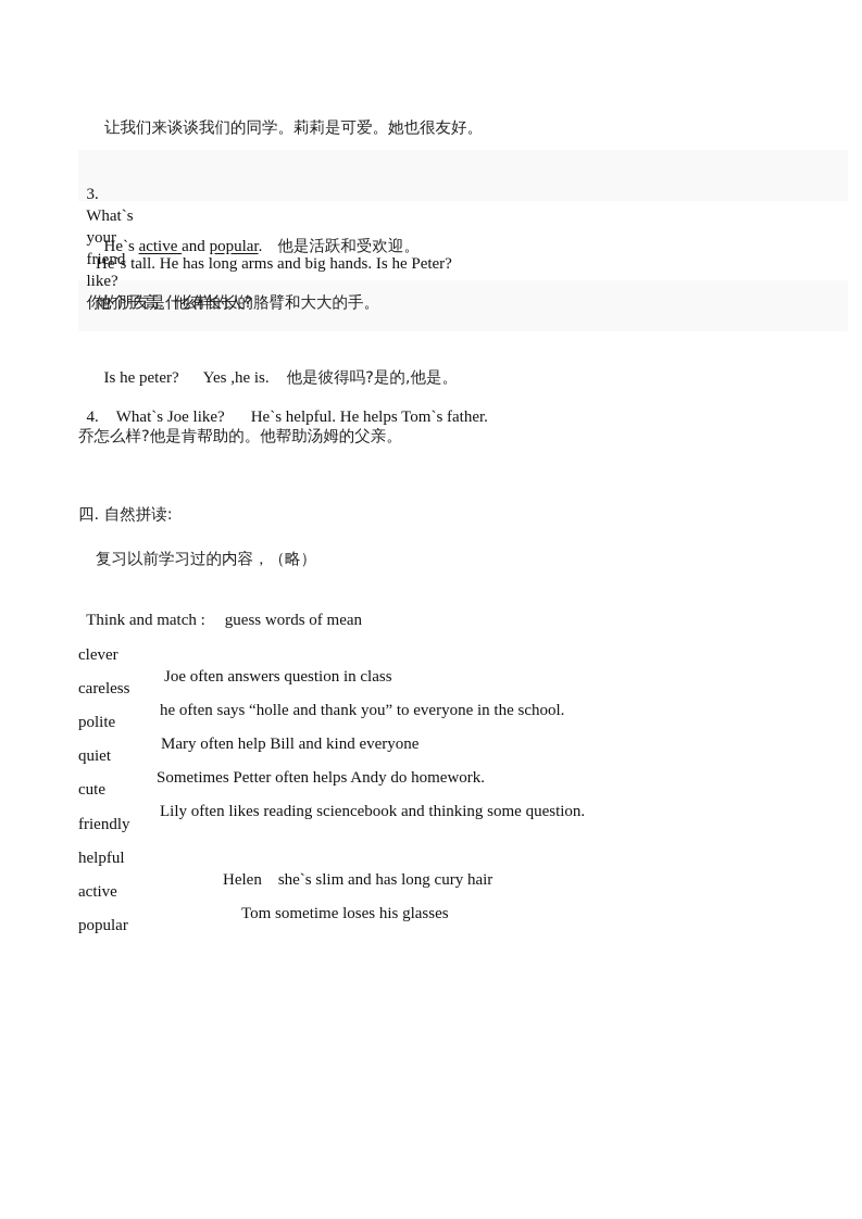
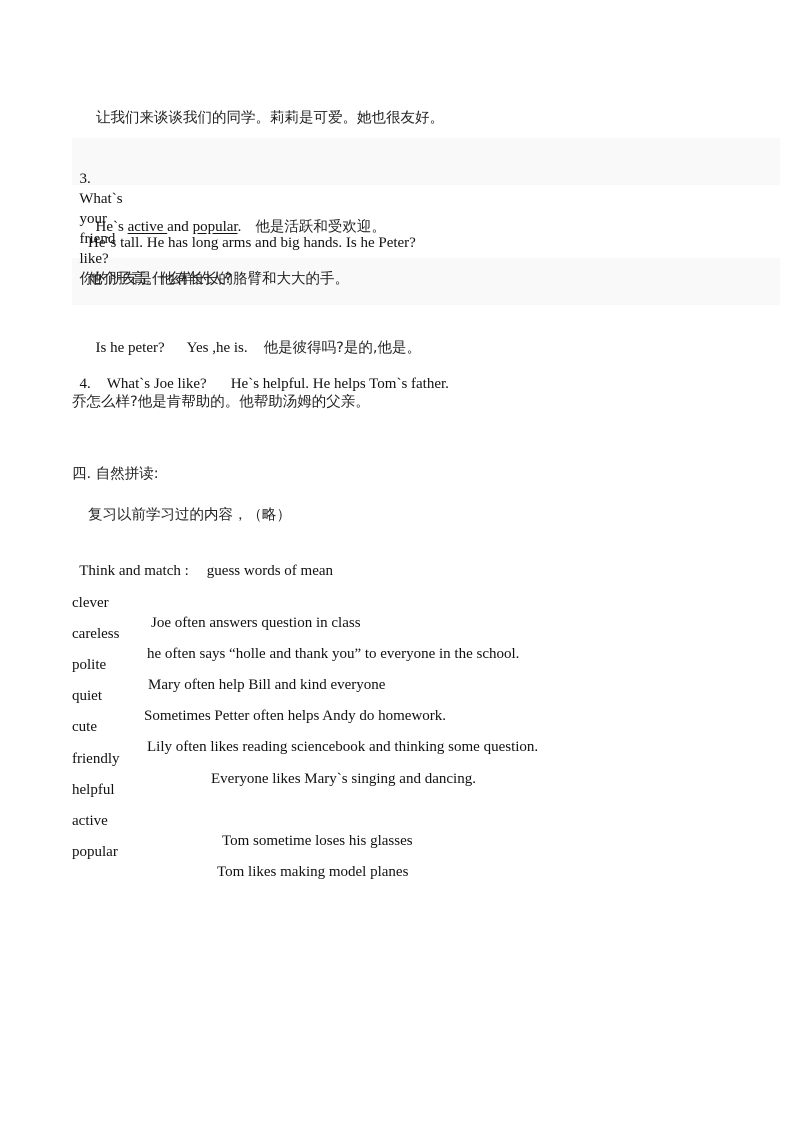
  让我们来谈谈我们的同学。莉莉是可爱。她也很友好。
  3. What`s your friend like? 你的朋友是什么样的人?
  He`s active and popular. 他是活跃和受欢迎。
  He`s tall. He has long arms and big hands. Is he Peter?
  他个子高。他有长长的胳臂和大大的手。
  Is he peter? Yes ,he is. 他是彼得吗?是的,他是。
  4. What`s Joe like? He`s helpful. He helps Tom`s father.
  乔怎么样?他是肯帮助的。他帮助汤姆的父亲。
  四. 自然拼读:
  复习以前学习过的内容，（略）
  Think and match : guess words of mean
  clever
  Joe often answers question in class
  careless
  he often says “holle and thank you” to everyone in the school.
  polite
  Mary often help Bill and kind everyone
  quiet
  Sometimes Petter often helps Andy do homework.
  cute
  Lily often likes reading sciencebook and thinking some question.
  friendly
+ Everyone likes Mary`s singing and dancing.
  helpful
- Helen she`s slim and has long cury hair
  active
  Tom sometime loses his glasses
  popular
+ Tom likes making model planes
